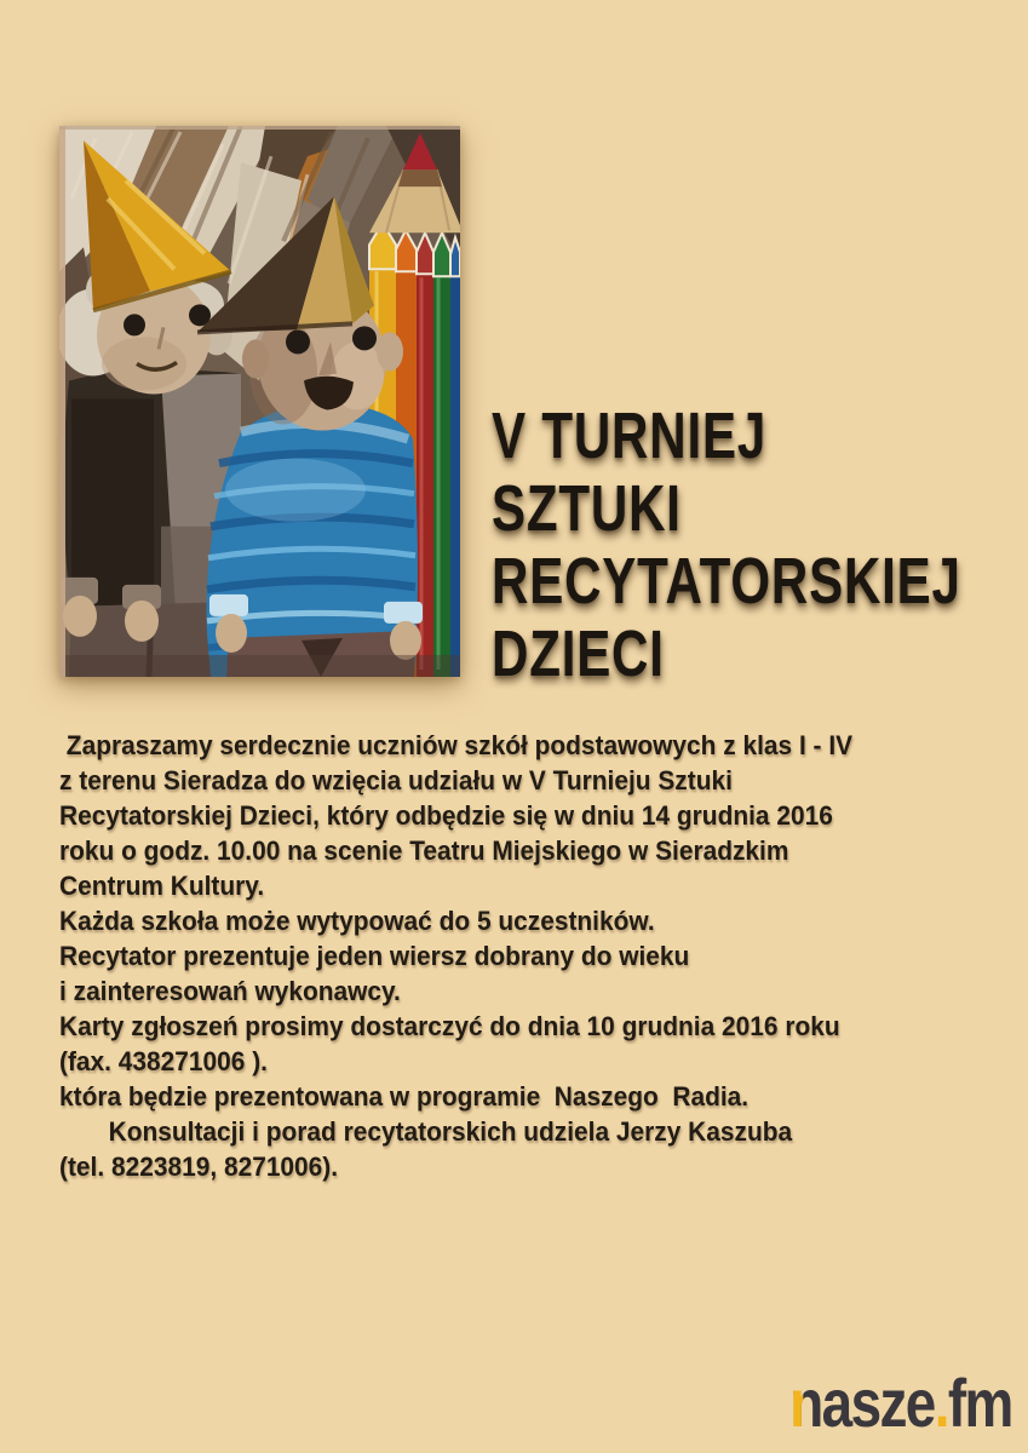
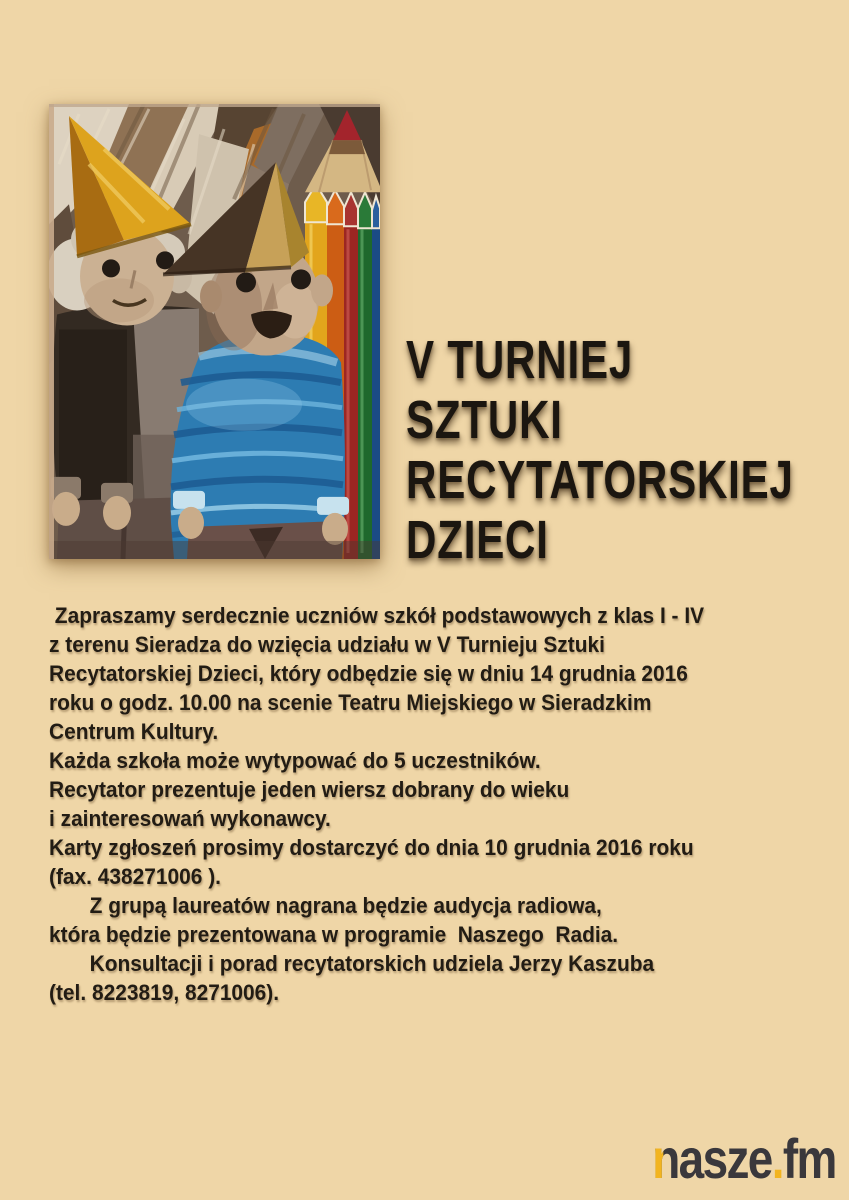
  V TURNIEJ
  SZTUKI
  RECYTATORSKIEJ
  DZIECI
  Zapraszamy serdecznie uczniów szkół podstawowych z klas I - IV
  z terenu Sieradza do wzięcia udziału w V Turnieju Sztuki
  Recytatorskiej Dzieci, który odbędzie się w dniu 14 grudnia 2016
  roku o godz. 10.00 na scenie Teatru Miejskiego w Sieradzkim
  Centrum Kultury.
  Każda szkoła może wytypować do 5 uczestników.
  Recytator prezentuje jeden wiersz dobrany do wieku
  i zainteresowań wykonawcy.
  Karty zgłoszeń prosimy dostarczyć do dnia 10 grudnia 2016 roku
  (fax. 438271006 ).
+ Z grupą laureatów nagrana będzie audycja radiowa,
  która będzie prezentowana w programie Naszego Radia.
  Konsultacji i porad recytatorskich udziela Jerzy Kaszuba
  (tel. 8223819, 8271006).
  n
  asze.fm
